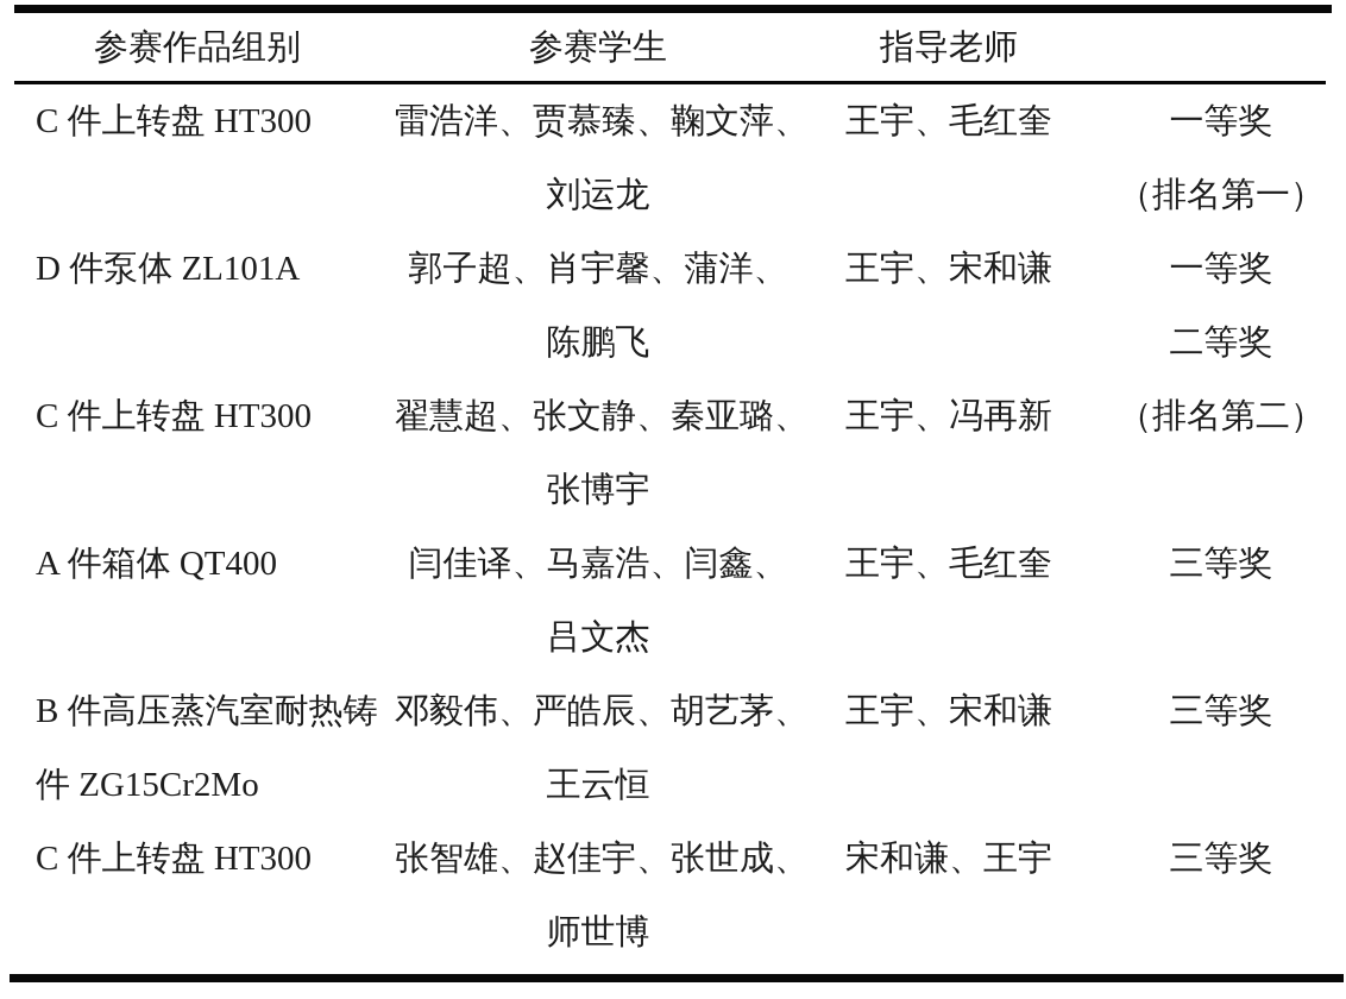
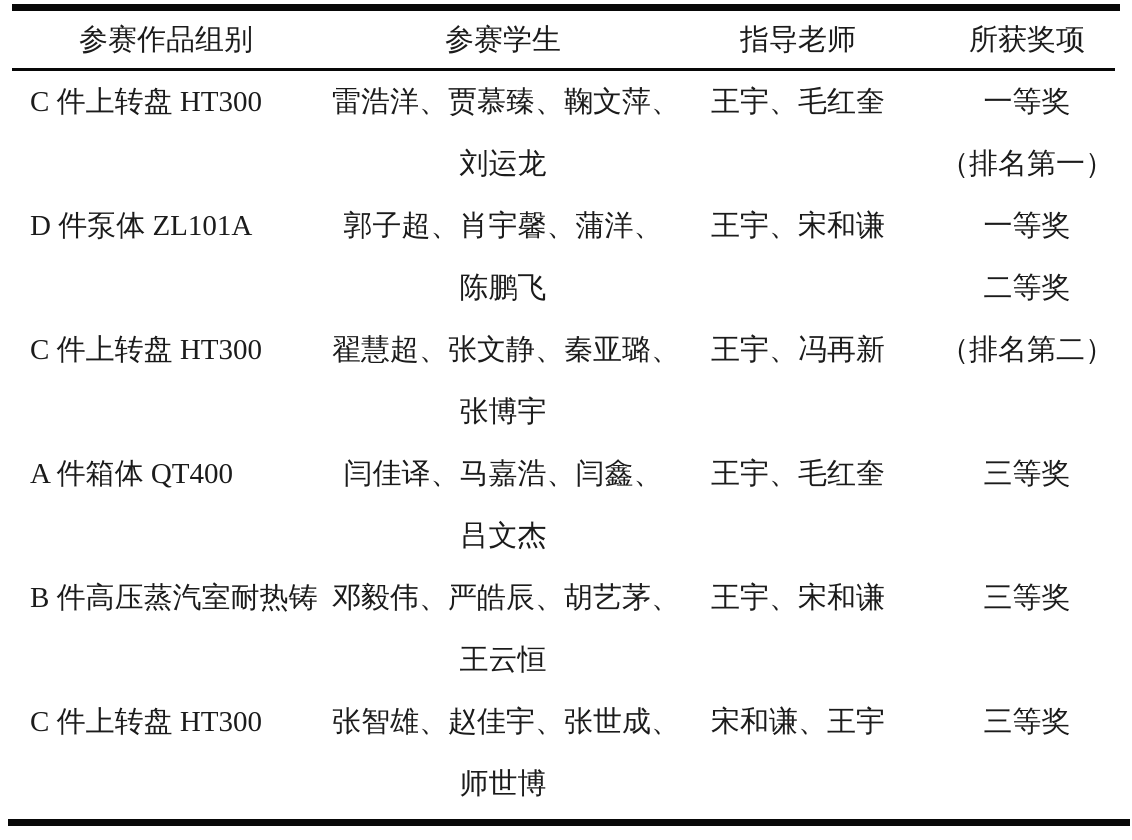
  参赛作品组别
  参赛学生
  指导老师
+ 所获奖项
  C 件上转盘 HT300
  雷浩洋、贾慕臻、鞠文萍、
  刘运龙
  王宇、毛红奎
  一等奖
  （排名第一）
  D 件泵体 ZL101A
  郭子超、肖宇馨、蒲洋、
  陈鹏飞
  王宇、宋和谦
  一等奖
  二等奖
  C 件上转盘 HT300
  翟慧超、张文静、秦亚璐、
  张博宇
  王宇、冯再新
  （排名第二）
  A 件箱体 QT400
  闫佳译、马嘉浩、闫鑫、
  吕文杰
  王宇、毛红奎
  三等奖
  B 件高压蒸汽室耐热铸
- 件 ZG15Cr2Mo
  邓毅伟、严皓辰、胡艺茅、
  王云恒
  王宇、宋和谦
  三等奖
  C 件上转盘 HT300
  张智雄、赵佳宇、张世成、
  师世博
  宋和谦、王宇
  三等奖
